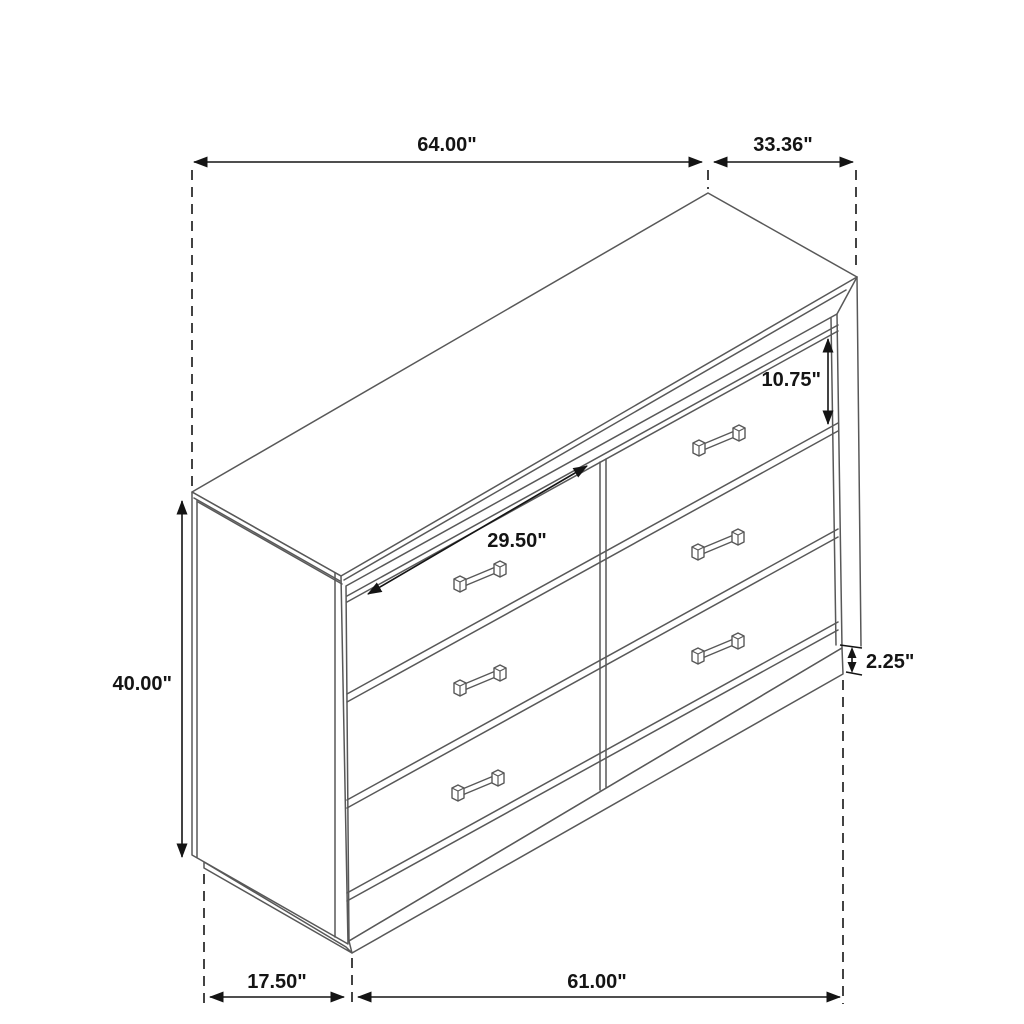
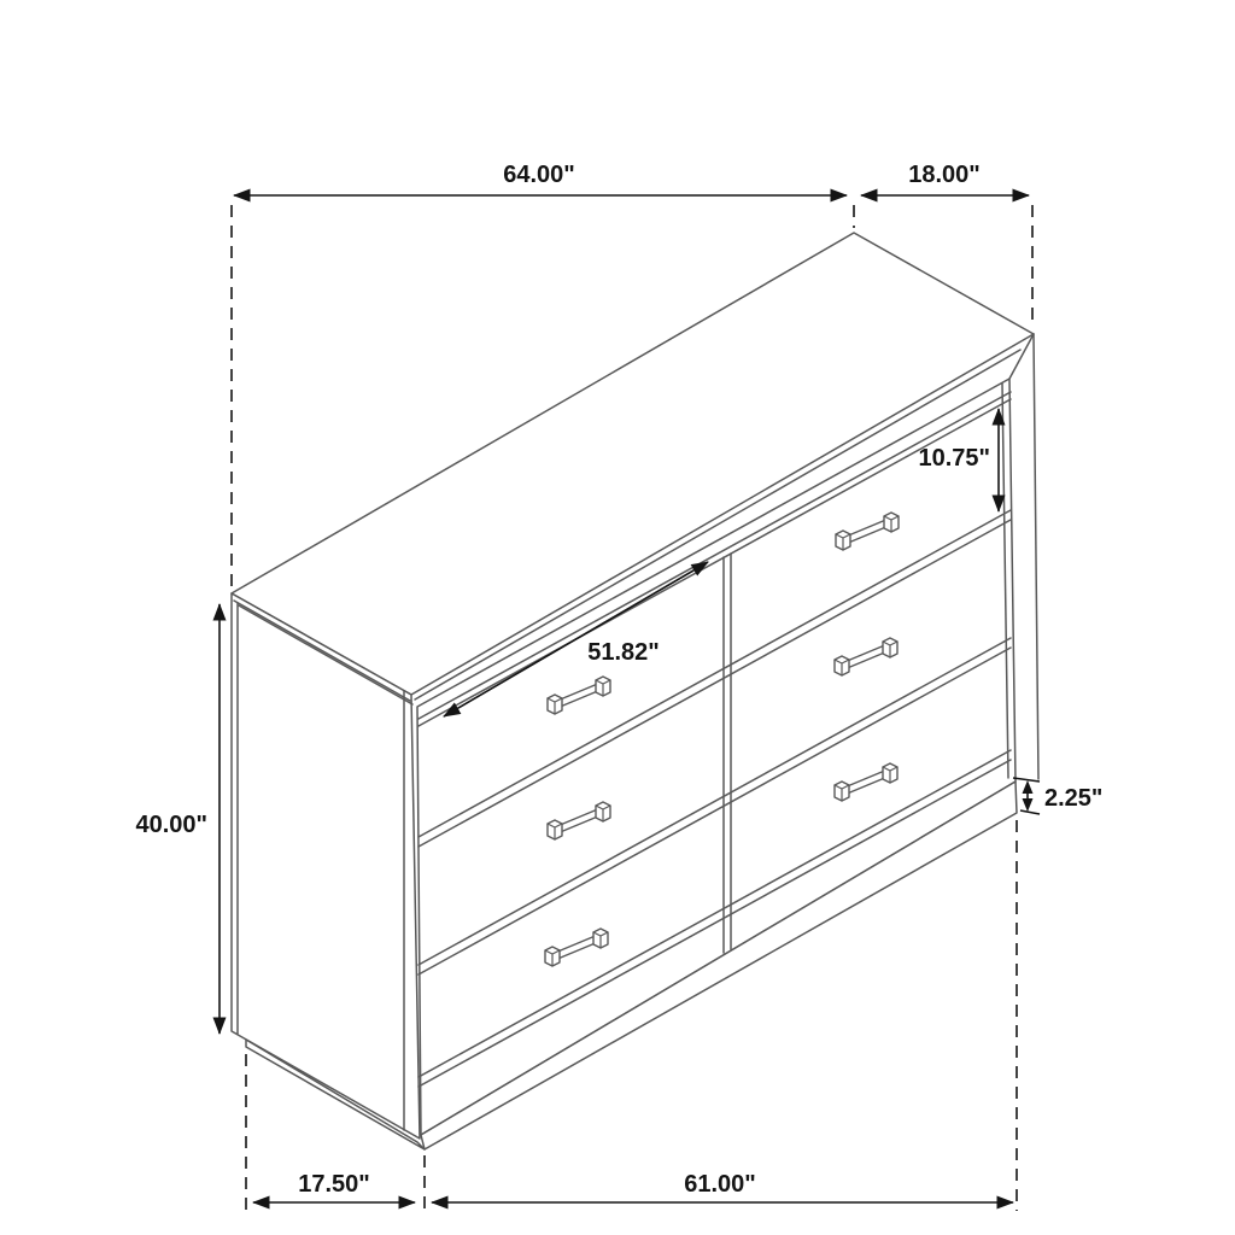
  64.00"
- 33.36"
+ 18.00"
  40.00"
  10.75"
- 29.50"
+ 51.82"
  2.25"
  17.50"
  61.00"
